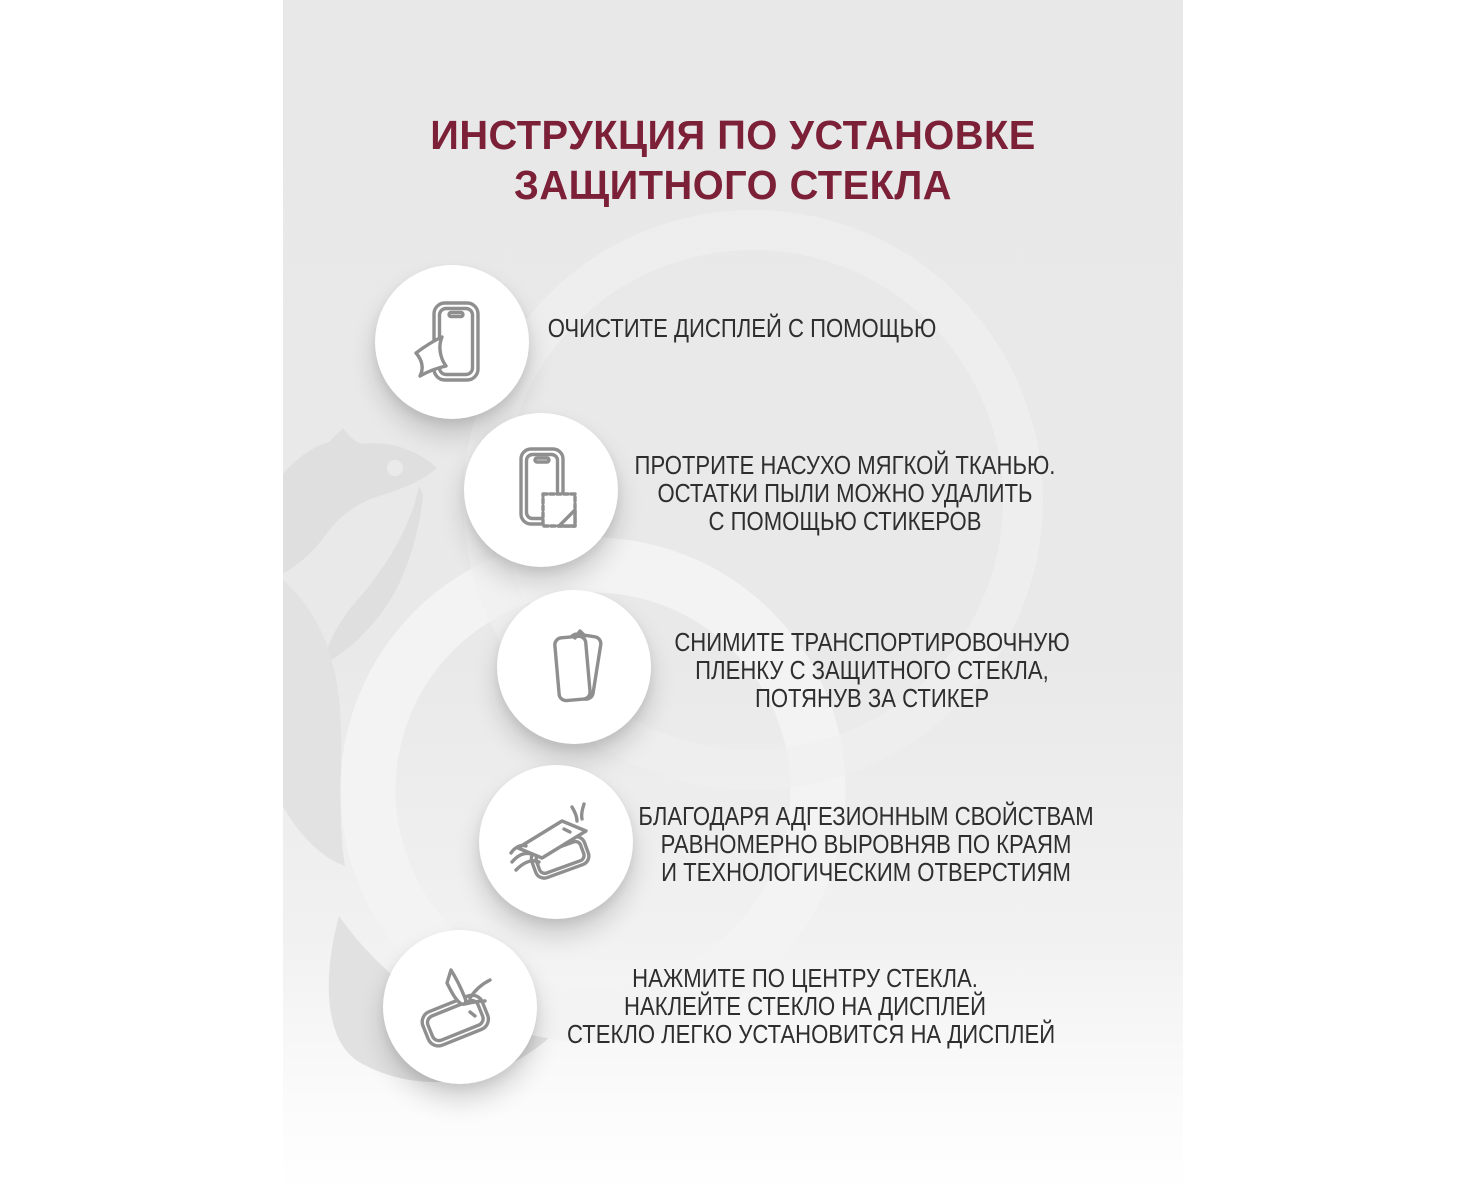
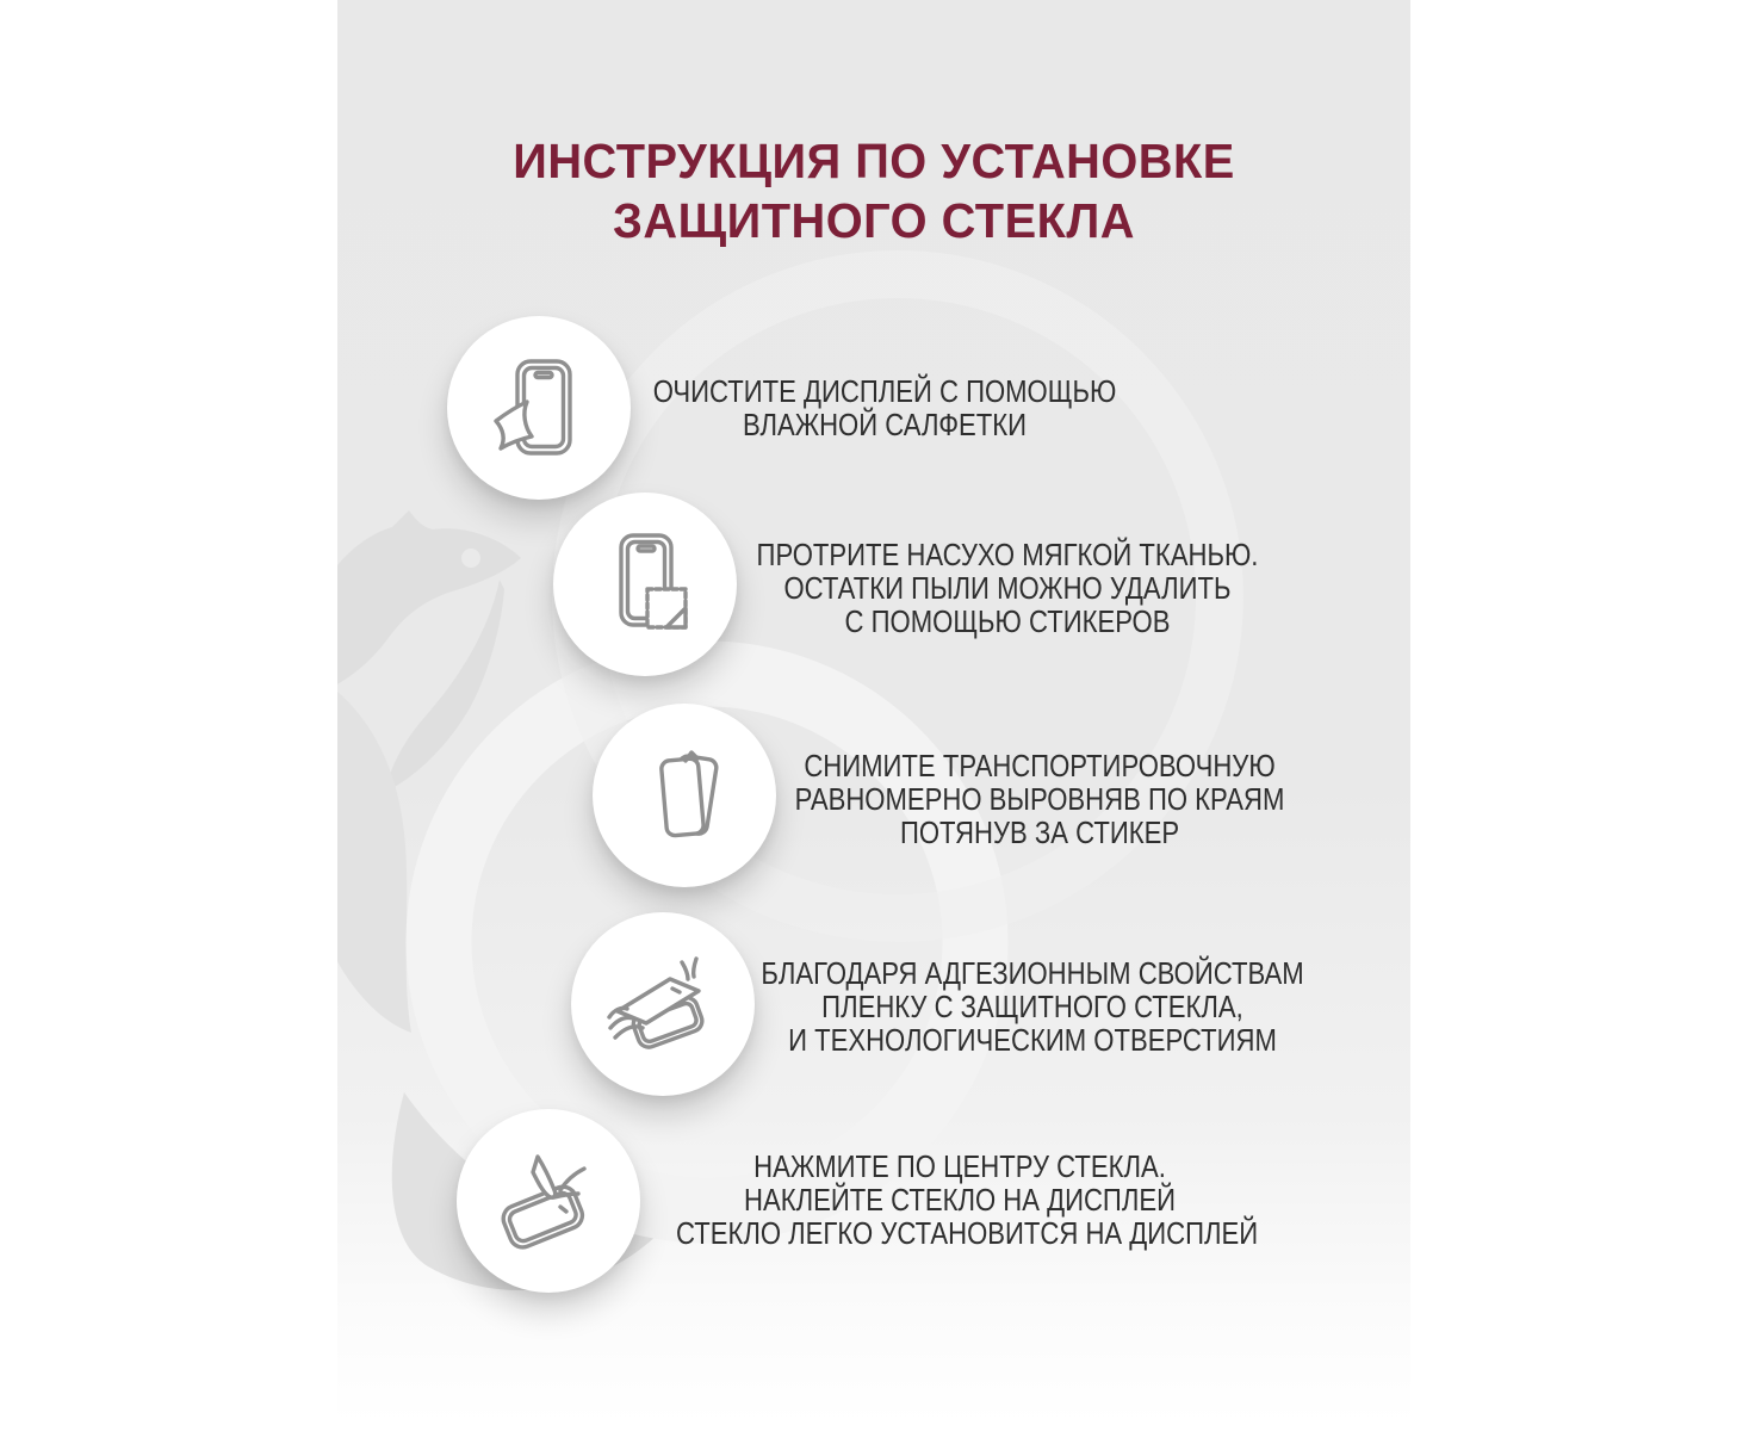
  ИНСТРУКЦИЯ ПО УСТАНОВКЕ
  ЗАЩИТНОГО СТЕКЛА
  ОЧИСТИТЕ ДИСПЛЕЙ С ПОМОЩЬЮ
+ ВЛАЖНОЙ САЛФЕТКИ
  ПРОТРИТЕ НАСУХО МЯГКОЙ ТКАНЬЮ.
  ОСТАТКИ ПЫЛИ МОЖНО УДАЛИТЬ
  С ПОМОЩЬЮ СТИКЕРОВ
  СНИМИТЕ ТРАНСПОРТИРОВОЧНУЮ
- ПЛЕНКУ С ЗАЩИТНОГО СТЕКЛА,
+ РАВНОМЕРНО ВЫРОВНЯВ ПО КРАЯМ
  ПОТЯНУВ ЗА СТИКЕР
  БЛАГОДАРЯ АДГЕЗИОННЫМ СВОЙСТВАМ
- РАВНОМЕРНО ВЫРОВНЯВ ПО КРАЯМ
+ ПЛЕНКУ С ЗАЩИТНОГО СТЕКЛА,
  И ТЕХНОЛОГИЧЕСКИМ ОТВЕРСТИЯМ
  НАЖМИТЕ ПО ЦЕНТРУ СТЕКЛА.
  НАКЛЕЙТЕ СТЕКЛО НА ДИСПЛЕЙ
  СТЕКЛО ЛЕГКО УСТАНОВИТСЯ НА ДИСПЛЕЙ
